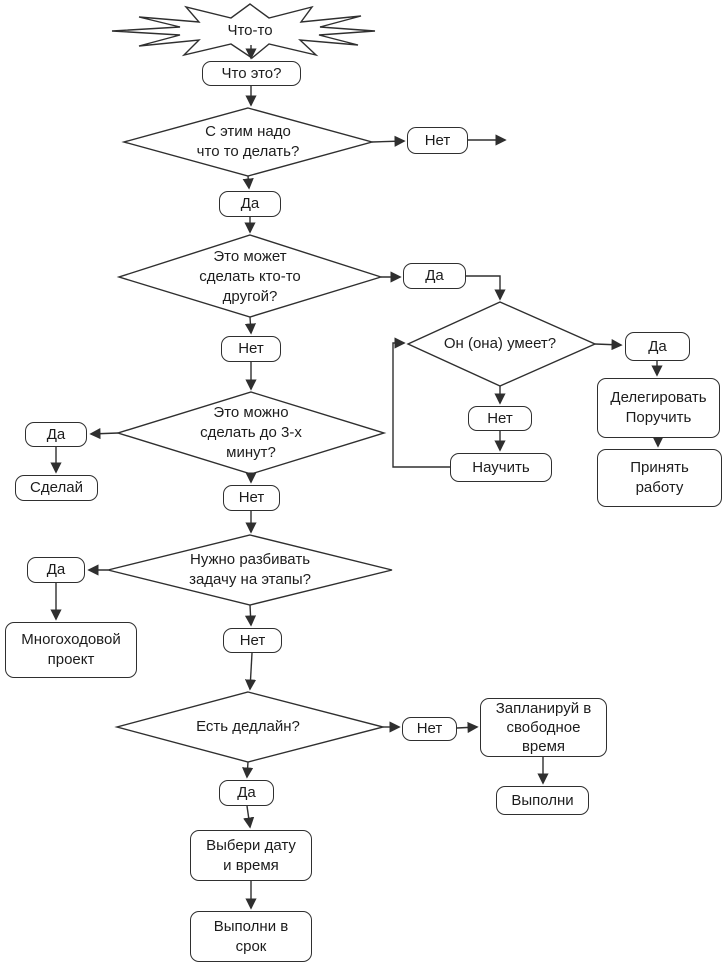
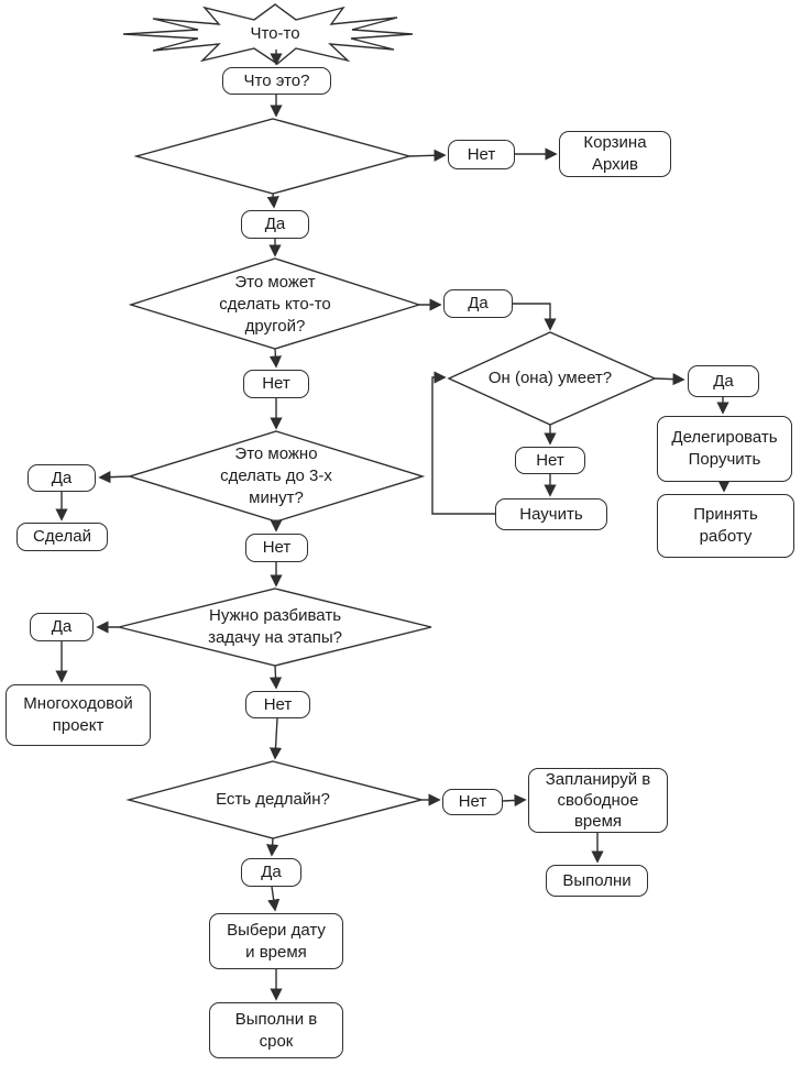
  Что-то
  Что это?
  Нет
+ Корзина
+ Архив
  Да
  Да
  Нет
  Да
  Делегировать
  Поручить
  Принять
  работу
  Нет
  Научить
  Да
  Сделай
  Нет
  Да
  Многоходовой
  проект
  Нет
  Нет
  Запланируй в
  свободное
  время
  Выполни
  Да
  Выбери дату
  и время
  Выполни в
  срок
- С этим надо
- что то делать?
  Это может
  сделать кто-то
  другой?
  Он (она) умеет?
  Это можно
  сделать до 3-х
  минут?
  Нужно разбивать
  задачу на этапы?
  Есть дедлайн?
